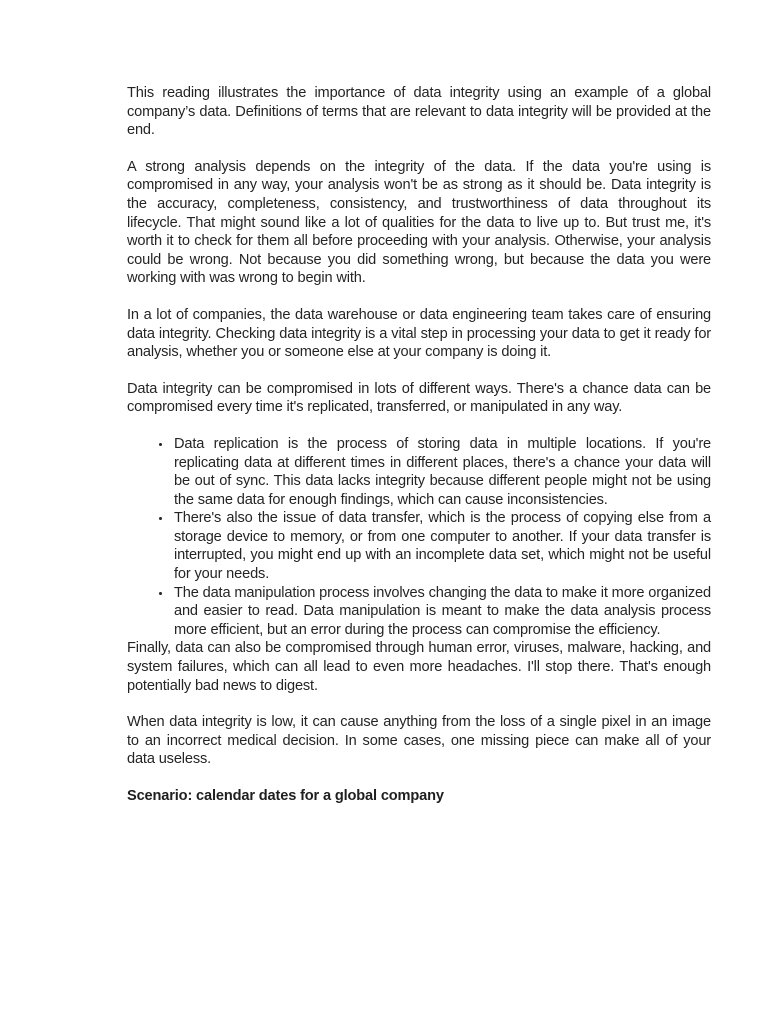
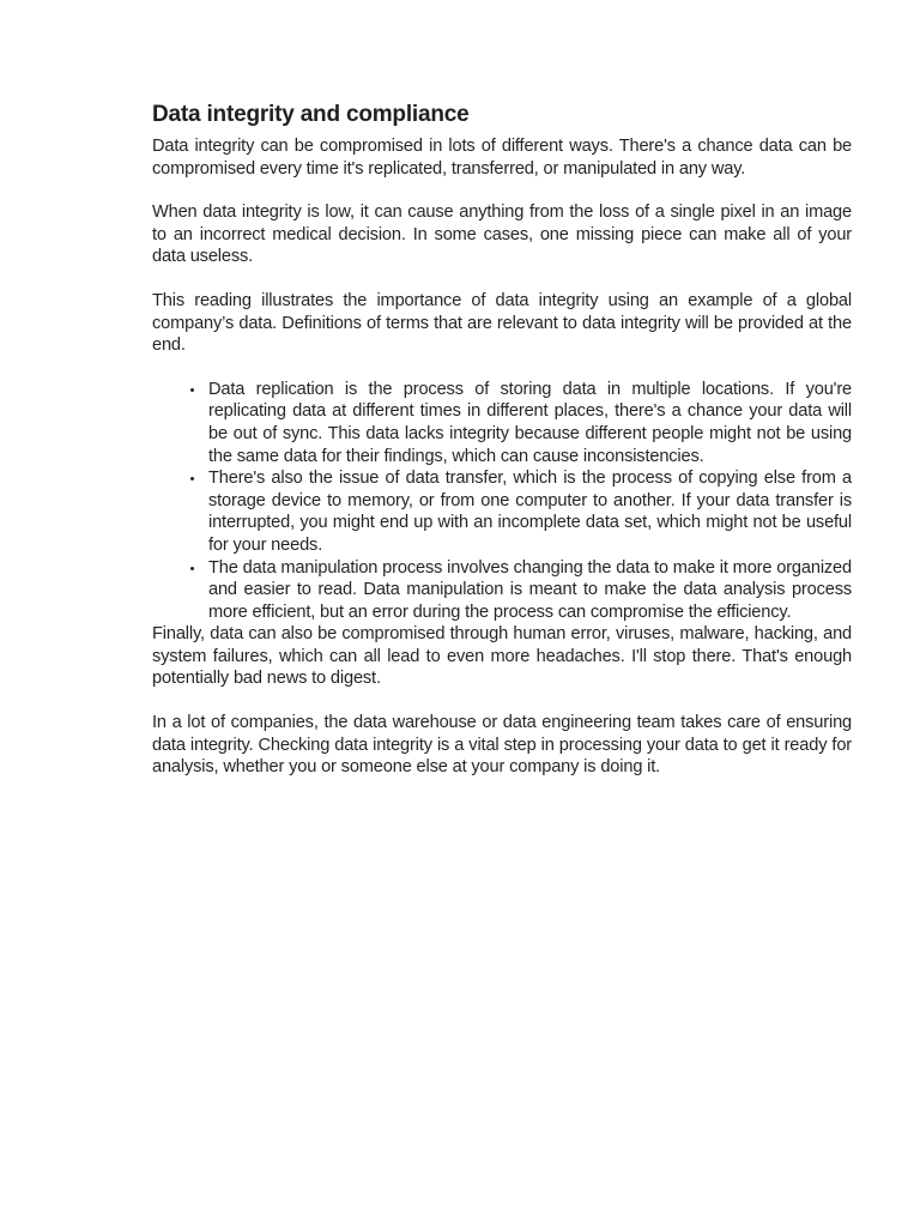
+ Data integrity and compliance
- This reading illustrates the importance of data integrity using an example of a global company’s data. Definitions of terms that are relevant to data integrity will be provided at the end.
+ Data integrity can be compromised in lots of different ways. There's a chance data can be compromised every time it's replicated, transferred, or manipulated in any way.
- A strong analysis depends on the integrity of the data. If the data you're using is compromised in any way, your analysis won't be as strong as it should be. Data integrity is the accuracy, completeness, consistency, and trustworthiness of data throughout its lifecycle. That might sound like a lot of qualities for the data to live up to. But trust me, it's worth it to check for them all before proceeding with your analysis. Otherwise, your analysis could be wrong. Not because you did something wrong, but because the data you were working with was wrong to begin with.
- In a lot of companies, the data warehouse or data engineering team takes care of ensuring data integrity. Checking data integrity is a vital step in processing your data to get it ready for analysis, whether you or someone else at your company is doing it.
+ When data integrity is low, it can cause anything from the loss of a single pixel in an image to an incorrect medical decision. In some cases, one missing piece can make all of your data useless.
- Data integrity can be compromised in lots of different ways. There's a chance data can be compromised every time it's replicated, transferred, or manipulated in any way.
+ This reading illustrates the importance of data integrity using an example of a global company’s data. Definitions of terms that are relevant to data integrity will be provided at the end.
- Data replication is the process of storing data in multiple locations. If you're replicating data at different times in different places, there's a chance your data will be out of sync. This data lacks integrity because different people might not be using the same data for enough findings, which can cause inconsistencies.
+ Data replication is the process of storing data in multiple locations. If you're replicating data at different times in different places, there's a chance your data will be out of sync. This data lacks integrity because different people might not be using the same data for their findings, which can cause inconsistencies.
  There's also the issue of data transfer, which is the process of copying else from a storage device to memory, or from one computer to another. If your data transfer is interrupted, you might end up with an incomplete data set, which might not be useful for your needs.
  The data manipulation process involves changing the data to make it more organized and easier to read. Data manipulation is meant to make the data analysis process more efficient, but an error during the process can compromise the efficiency.
  Finally, data can also be compromised through human error, viruses, malware, hacking, and system failures, which can all lead to even more headaches. I'll stop there. That's enough potentially bad news to digest.
- When data integrity is low, it can cause anything from the loss of a single pixel in an image to an incorrect medical decision. In some cases, one missing piece can make all of your data useless.
+ In a lot of companies, the data warehouse or data engineering team takes care of ensuring data integrity. Checking data integrity is a vital step in processing your data to get it ready for analysis, whether you or someone else at your company is doing it.
- Scenario: calendar dates for a global company
